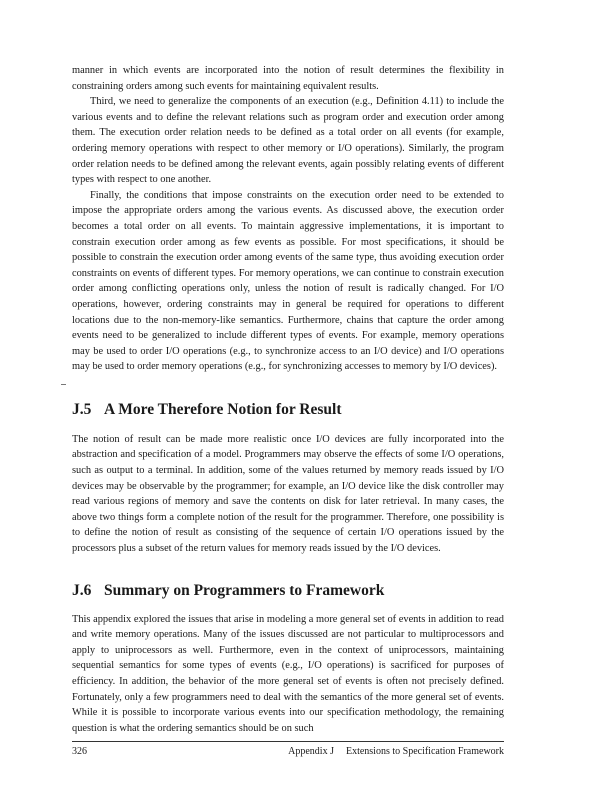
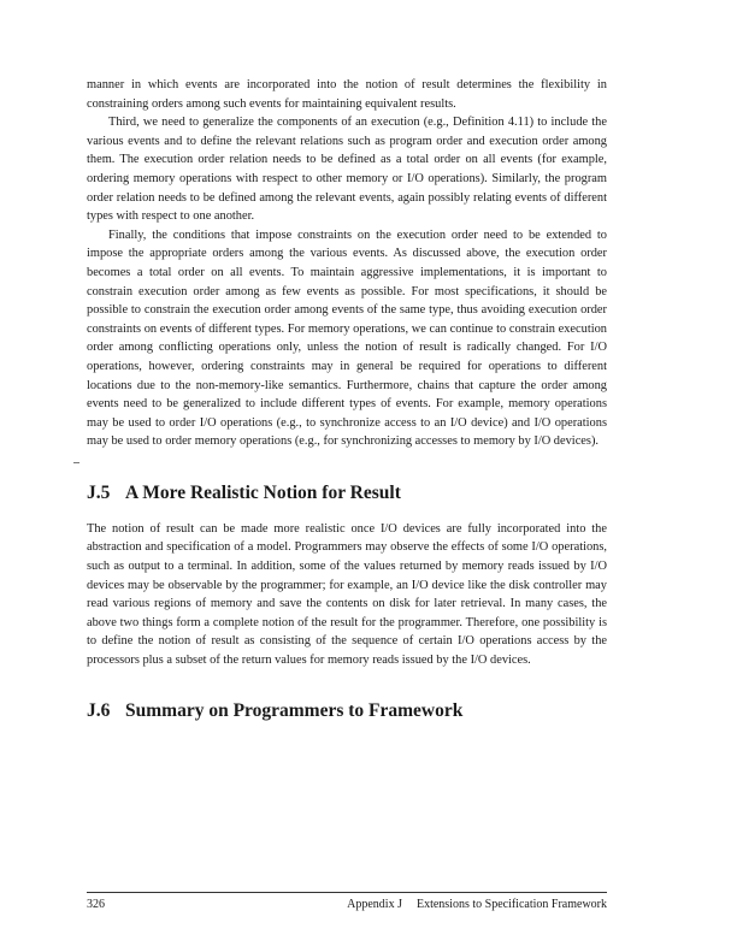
  manner in which events are incorporated into the notion of result determines the flexibility in constraining orders among such events for maintaining equivalent results.
  Third, we need to generalize the components of an execution (e.g., Definition 4.11) to include the various events and to define the relevant relations such as program order and execution order among them. The execution order relation needs to be defined as a total order on all events (for example, ordering memory operations with respect to other memory or I/O operations). Similarly, the program order relation needs to be defined among the relevant events, again possibly relating events of different types with respect to one another.
  Finally, the conditions that impose constraints on the execution order need to be extended to impose the appropriate orders among the various events. As discussed above, the execution order becomes a total order on all events. To maintain aggressive implementations, it is important to constrain execution order among as few events as possible. For most specifications, it should be possible to constrain the execution order among events of the same type, thus avoiding execution order constraints on events of different types. For memory operations, we can continue to constrain execution order among conflicting operations only, unless the notion of result is radically changed. For I/O operations, however, ordering constraints may in general be required for operations to different locations due to the non-memory-like semantics. Furthermore, chains that capture the order among events need to be generalized to include different types of events. For example, memory operations may be used to order I/O operations (e.g., to synchronize access to an I/O device) and I/O operations may be used to order memory operations (e.g., for synchronizing accesses to memory by I/O devices).
- J.5 A More Therefore Notion for Result
+ J.5 A More Realistic Notion for Result
- The notion of result can be made more realistic once I/O devices are fully incorporated into the abstraction and specification of a model. Programmers may observe the effects of some I/O operations, such as output to a terminal. In addition, some of the values returned by memory reads issued by I/O devices may be observable by the programmer; for example, an I/O device like the disk controller may read various regions of memory and save the contents on disk for later retrieval. In many cases, the above two things form a complete notion of the result for the programmer. Therefore, one possibility is to define the notion of result as consisting of the sequence of certain I/O operations issued by the processors plus a subset of the return values for memory reads issued by the I/O devices.
+ The notion of result can be made more realistic once I/O devices are fully incorporated into the abstraction and specification of a model. Programmers may observe the effects of some I/O operations, such as output to a terminal. In addition, some of the values returned by memory reads issued by I/O devices may be observable by the programmer; for example, an I/O device like the disk controller may read various regions of memory and save the contents on disk for later retrieval. In many cases, the above two things form a complete notion of the result for the programmer. Therefore, one possibility is to define the notion of result as consisting of the sequence of certain I/O operations access by the processors plus a subset of the return values for memory reads issued by the I/O devices.
  J.6 Summary on Programmers to Framework
- This appendix explored the issues that arise in modeling a more general set of events in addition to read and write memory operations. Many of the issues discussed are not particular to multiprocessors and apply to uniprocessors as well. Furthermore, even in the context of uniprocessors, maintaining sequential semantics for some types of events (e.g., I/O operations) is sacrificed for purposes of efficiency. In addition, the behavior of the more general set of events is often not precisely defined. Fortunately, only a few programmers need to deal with the semantics of the more general set of events. While it is possible to incorporate various events into our specification methodology, the remaining question is what the ordering semantics should be on such
  326
  Appendix J Extensions to Specification Framework
